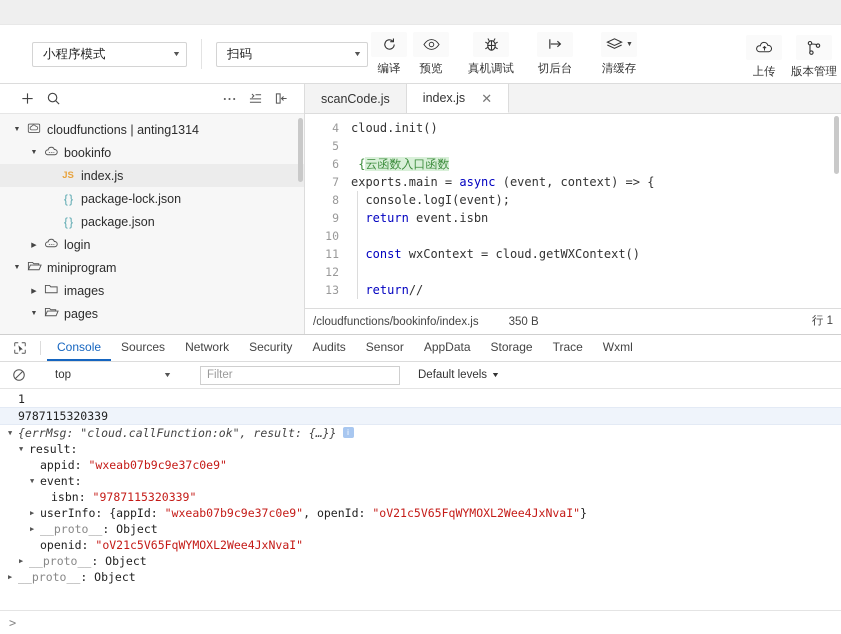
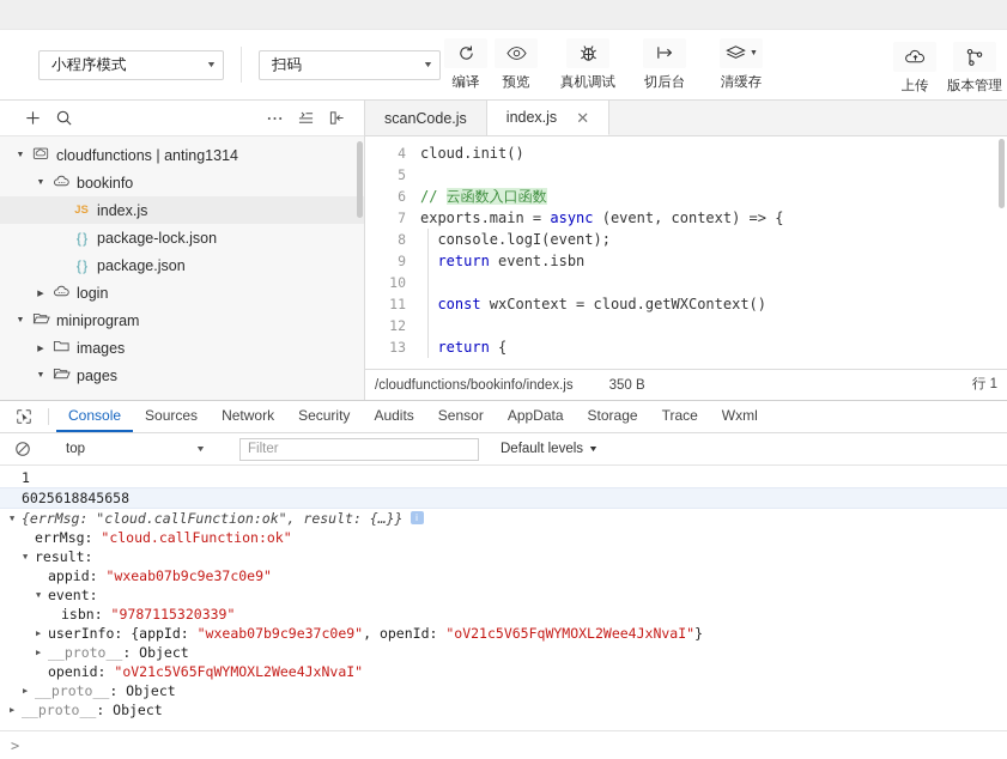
  小程序模式
  扫码
  编译
  预览
  真机调试
  切后台
  清缓存
  上传
  版本管理
  cloudfunctions | anting1314
  bookinfo
  JS
  index.js
  { }
  package-lock.json
  { }
  package.json
  login
  miniprogram
  images
  pages
  scanCode.js
  index.js
  ✕
  4
  cloud.init()
  5
  6
- {云函数入口函数
+ // 云函数入口函数
  7
  exports.main = async (event, context) => {
  8
  console.logI(event);
  9
  return event.isbn
  10
  11
  const wxContext = cloud.getWXContext()
  12
  13
- return//
+ return {
  /cloudfunctions/bookinfo/index.js
  350 B
  行 1
  Console
  Sources
  Network
  Security
  Audits
  Sensor
  AppData
  Storage
  Trace
  Wxml
  top
  Filter
  Default levels
  1
- 9787115320339
+ 6025618845658
  ▼
  {errMsg: "cloud.callFunction:ok", result: {…}}
  i
+ errMsg:
+ "cloud.callFunction:ok"
  ▼
  result:
  appid:
  "wxeab07b9c9e37c0e9"
  ▼
  event:
  isbn:
  "9787115320339"
  ▶
  userInfo: {appId:
  "wxeab07b9c9e37c0e9"
  , openId:
  "oV21c5V65FqWYMOXL2Wee4JxNvaI"
  }
  ▶
  __proto__
  : Object
  openid:
  "oV21c5V65FqWYMOXL2Wee4JxNvaI"
  ▶
  __proto__
  : Object
  ▶
  __proto__
  : Object
  >
